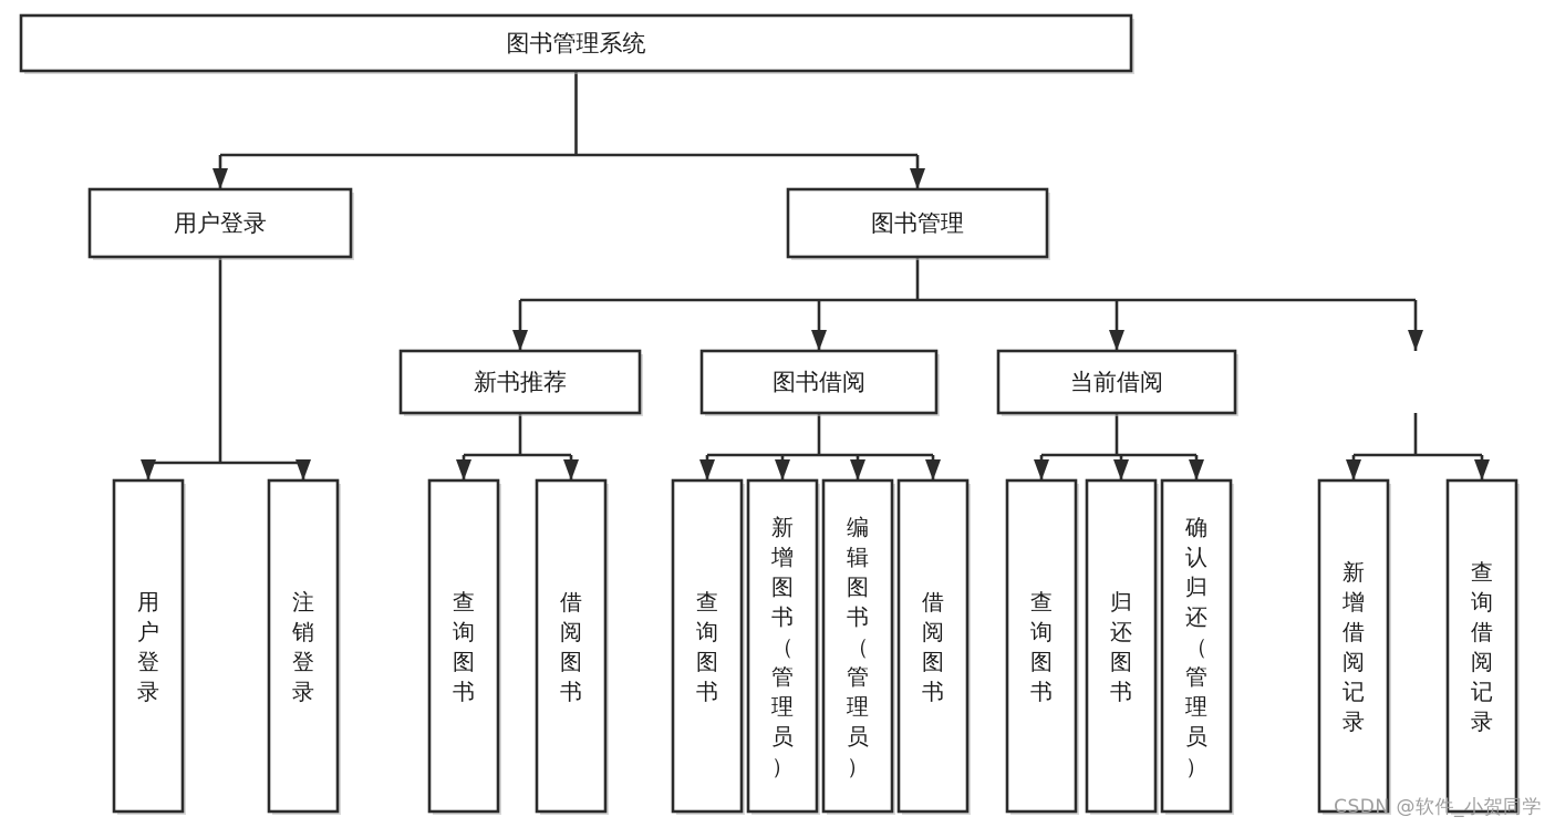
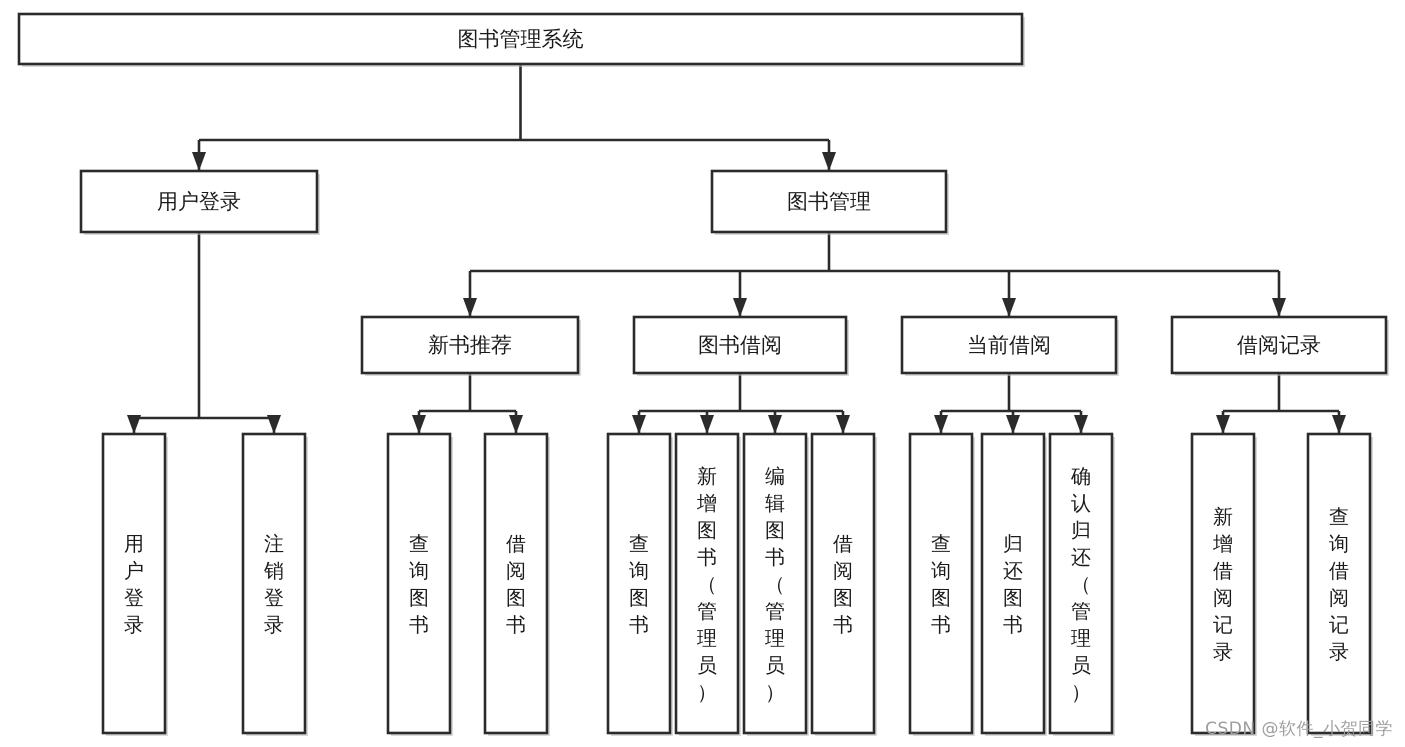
  图书管理系统
  用户登录
  图书管理
  新书推荐
  图书借阅
  当前借阅
+ 借阅记录
  用户登录
  注销登录
  查询图书
  借阅图书
  查询图书
  新增图书（管理员）
  编辑图书（管理员）
  借阅图书
  查询图书
  归还图书
  确认归还（管理员）
  新增借阅记录
  查询借阅记录
  CSDN @软件_小贺同学
